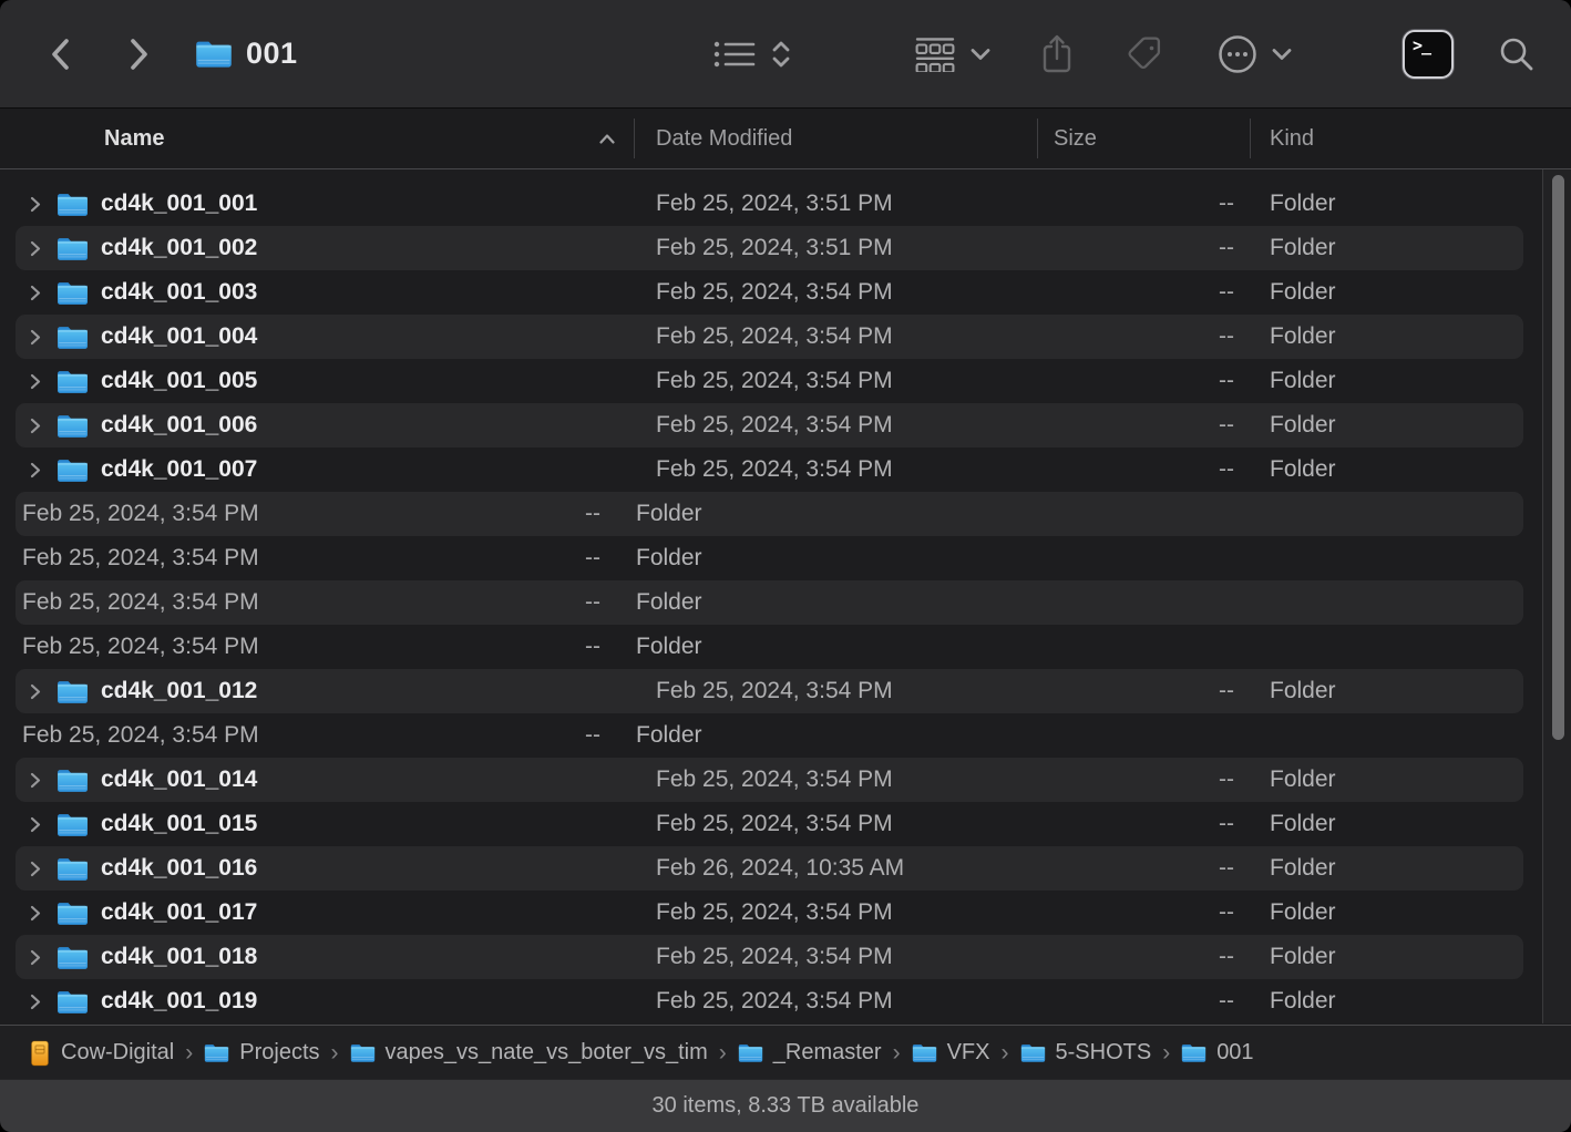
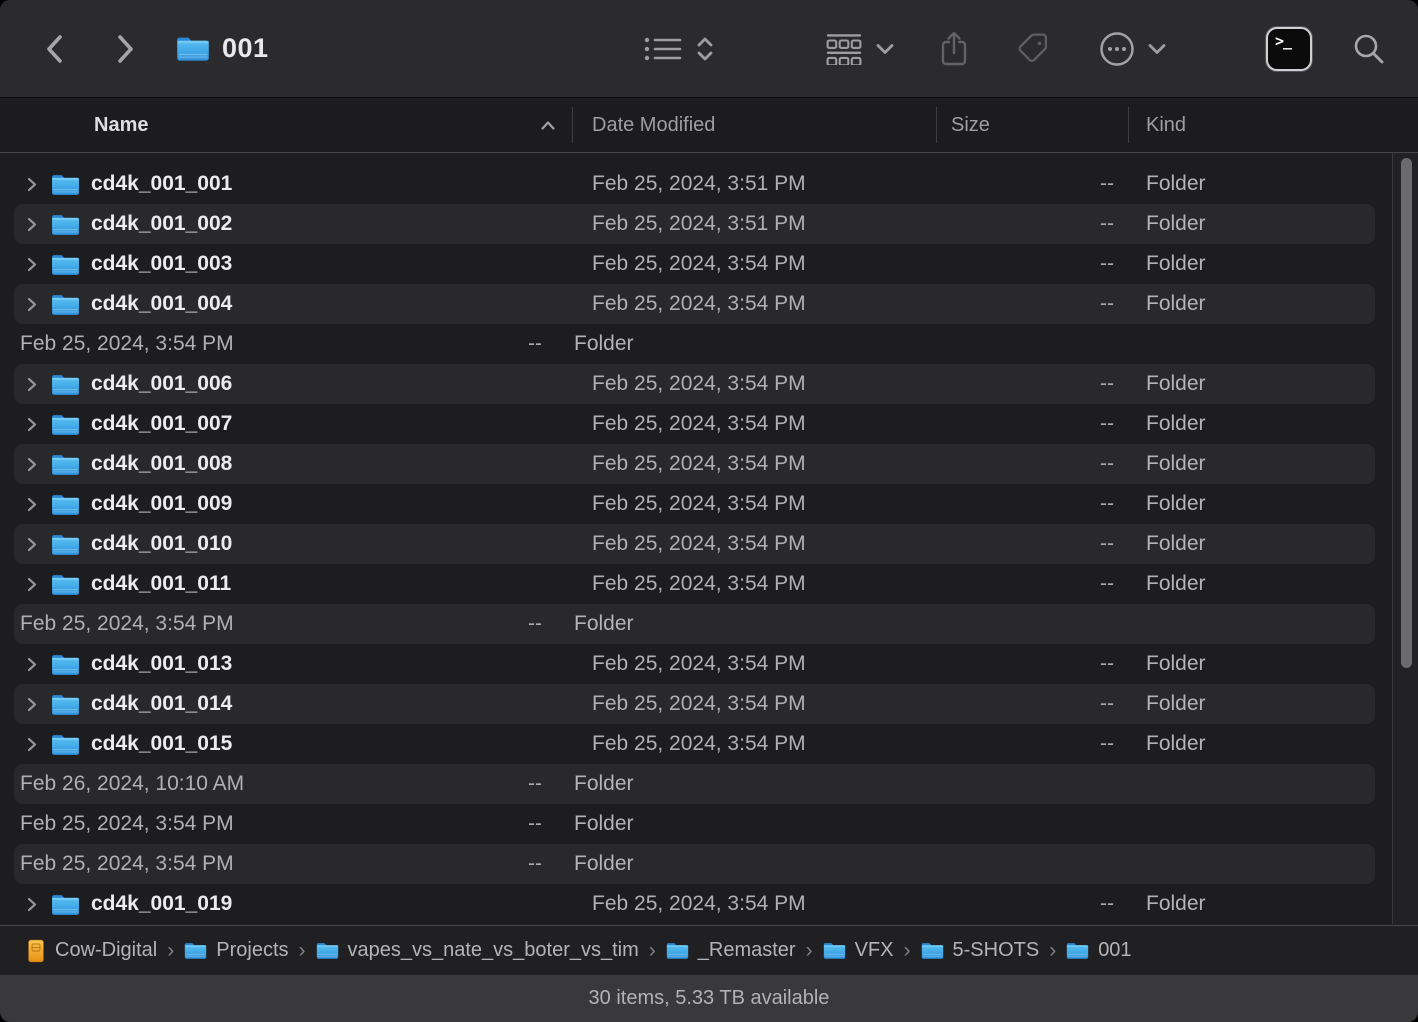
  001
  >_
  Name
  Date Modified
  Size
  Kind
  cd4k_001_001
  Feb 25, 2024, 3:51 PM
  --
  Folder
  cd4k_001_002
  Feb 25, 2024, 3:51 PM
  --
  Folder
  cd4k_001_003
  Feb 25, 2024, 3:54 PM
  --
  Folder
  cd4k_001_004
  Feb 25, 2024, 3:54 PM
  --
  Folder
- cd4k_001_005
  Feb 25, 2024, 3:54 PM
  --
  Folder
  cd4k_001_006
  Feb 25, 2024, 3:54 PM
  --
  Folder
  cd4k_001_007
  Feb 25, 2024, 3:54 PM
  --
  Folder
+ cd4k_001_008
  Feb 25, 2024, 3:54 PM
  --
  Folder
+ cd4k_001_009
  Feb 25, 2024, 3:54 PM
  --
  Folder
+ cd4k_001_010
  Feb 25, 2024, 3:54 PM
  --
  Folder
+ cd4k_001_011
  Feb 25, 2024, 3:54 PM
  --
  Folder
- cd4k_001_012
  Feb 25, 2024, 3:54 PM
  --
  Folder
+ cd4k_001_013
  Feb 25, 2024, 3:54 PM
  --
  Folder
  cd4k_001_014
  Feb 25, 2024, 3:54 PM
  --
  Folder
  cd4k_001_015
  Feb 25, 2024, 3:54 PM
  --
  Folder
- cd4k_001_016
- Feb 26, 2024, 10:35 AM
+ Feb 26, 2024, 10:10 AM
  --
  Folder
- cd4k_001_017
  Feb 25, 2024, 3:54 PM
  --
  Folder
- cd4k_001_018
  Feb 25, 2024, 3:54 PM
  --
  Folder
  cd4k_001_019
  Feb 25, 2024, 3:54 PM
  --
  Folder
  Cow-Digital
  ›
  Projects
  ›
  vapes_vs_nate_vs_boter_vs_tim
  ›
  _Remaster
  ›
  VFX
  ›
  5-SHOTS
  ›
  001
- 30 items, 8.33 TB available
+ 30 items, 5.33 TB available
